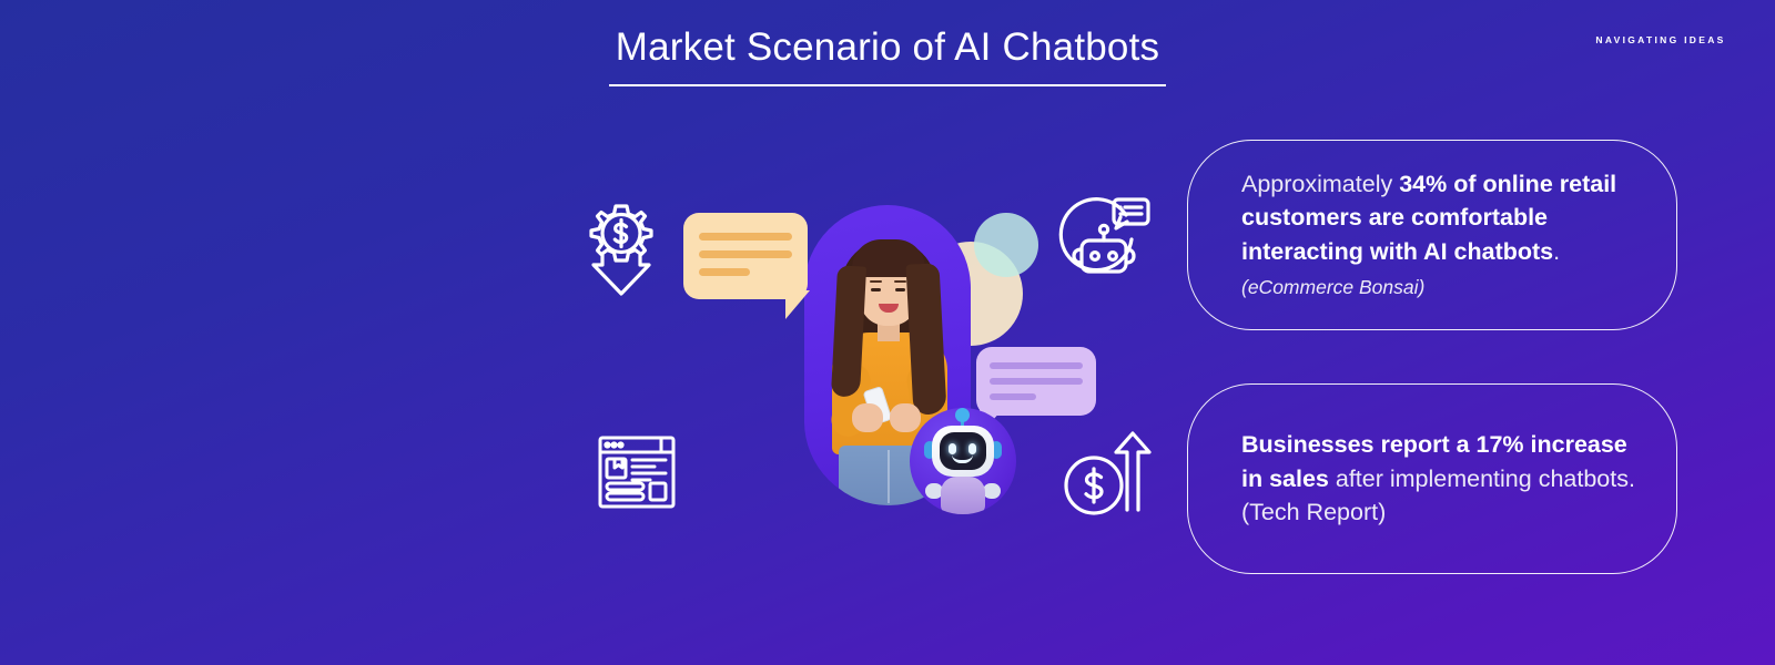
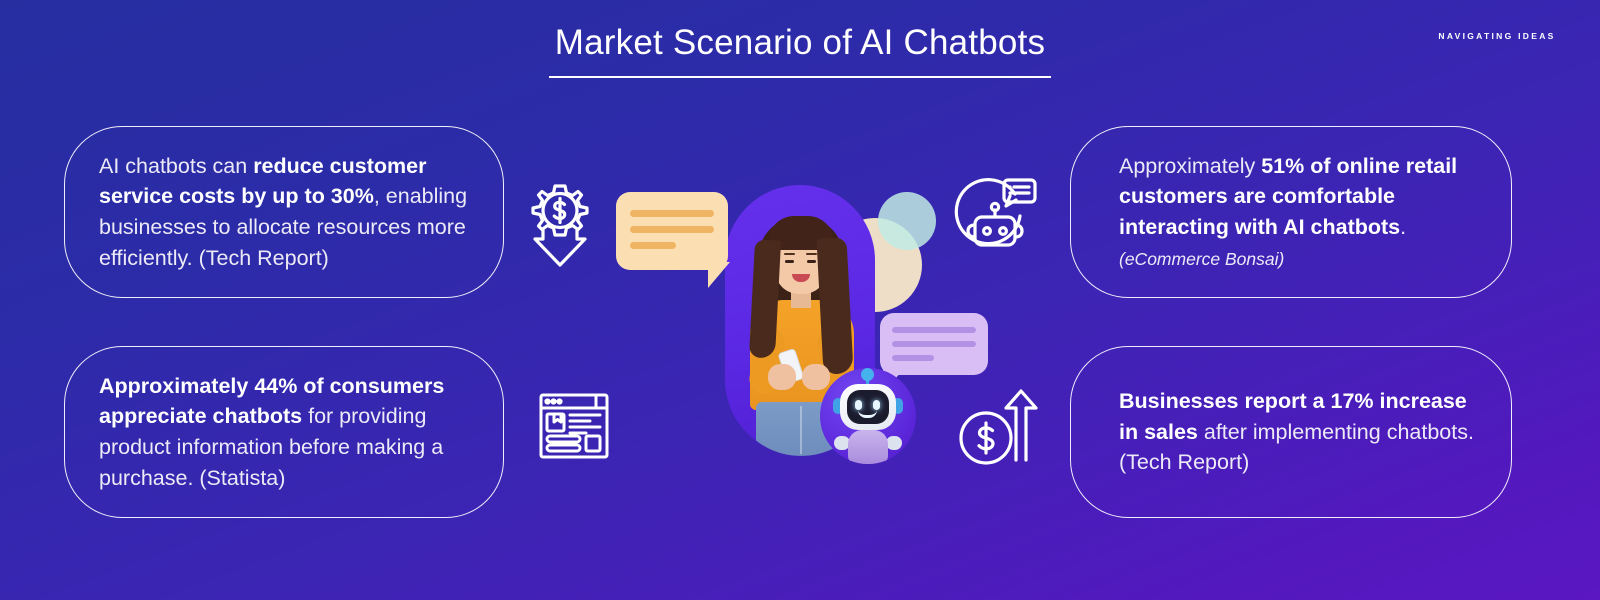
  Market Scenario of AI Chatbots
  NAVIGATING IDEAS
+ AI chatbots can reduce customer service costs by up to 30%, enabling businesses to allocate resources more efficiently. (Tech Report)
+ Approximately 44% of consumers appreciate chatbots for providing product information before making a purchase. (Statista)
- Approximately 34% of online retail customers are comfortable interacting with AI chatbots.
+ Approximately 51% of online retail customers are comfortable interacting with AI chatbots.
  (eCommerce Bonsai)
  Businesses report a 17% increase in sales after implementing chatbots. (Tech Report)
